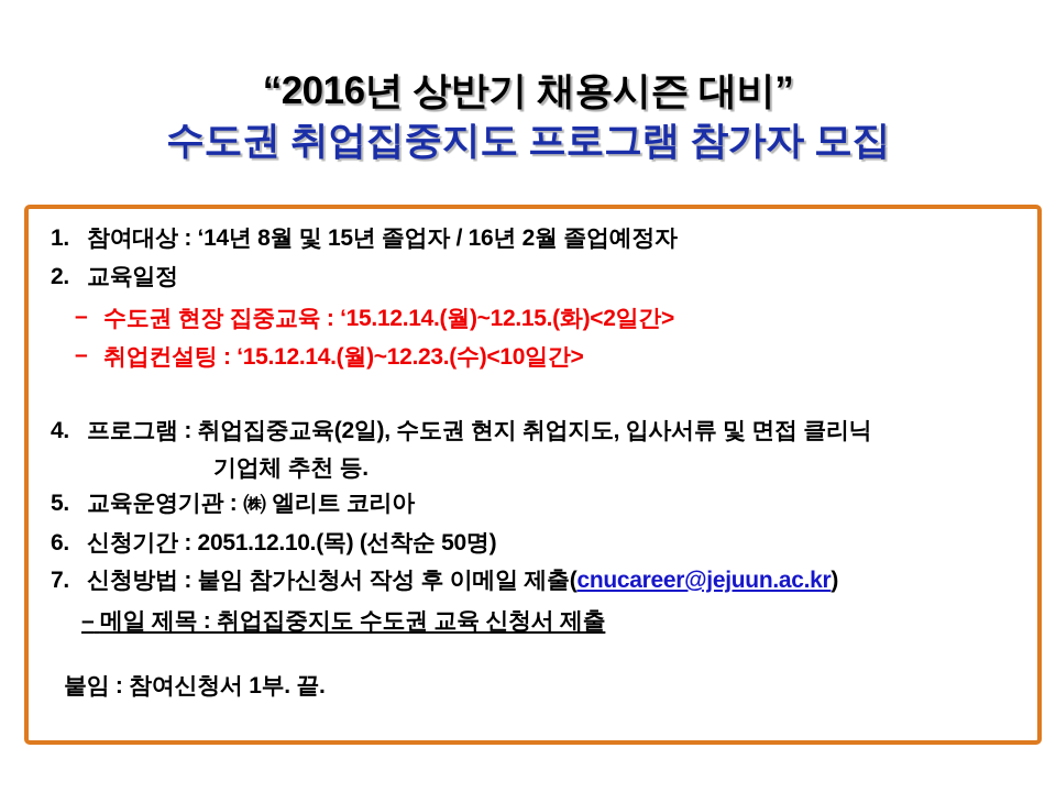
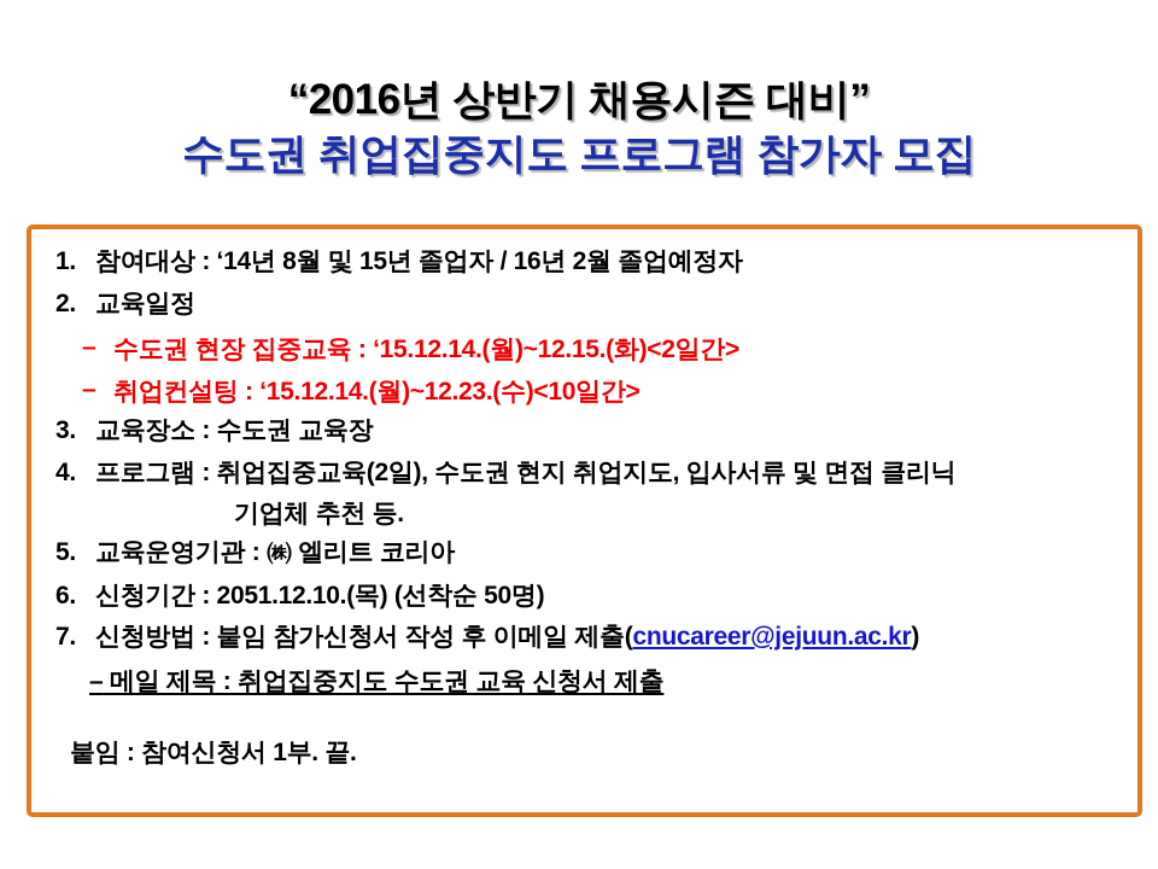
  “2016년 상반기 채용시즌 대비”
  수도권 취업집중지도 프로그램 참가자 모집
  1.
  참여대상 : ‘14년 8월 및 15년 졸업자 / 16년 2월 졸업예정자
  2.
  교육일정
  –
  수도권 현장 집중교육 : ‘15.12.14.(월)~12.15.(화)<2일간>
  –
  취업컨설팅 : ‘15.12.14.(월)~12.23.(수)<10일간>
+ 3.
+ 교육장소 : 수도권 교육장
  4.
  프로그램 : 취업집중교육(2일), 수도권 현지 취업지도, 입사서류 및 면접 클리닉
  기업체 추천 등.
  5.
  교육운영기관 : ㈱ 엘리트 코리아
  6.
  신청기간 : 2051.12.10.(목) (선착순 50명)
  7.
  신청방법 : 붙임 참가신청서 작성 후 이메일 제출(cnucareer@jejuun.ac.kr)
  – 메일 제목 : 취업집중지도 수도권 교육 신청서 제출
  붙임 : 참여신청서 1부. 끝.
